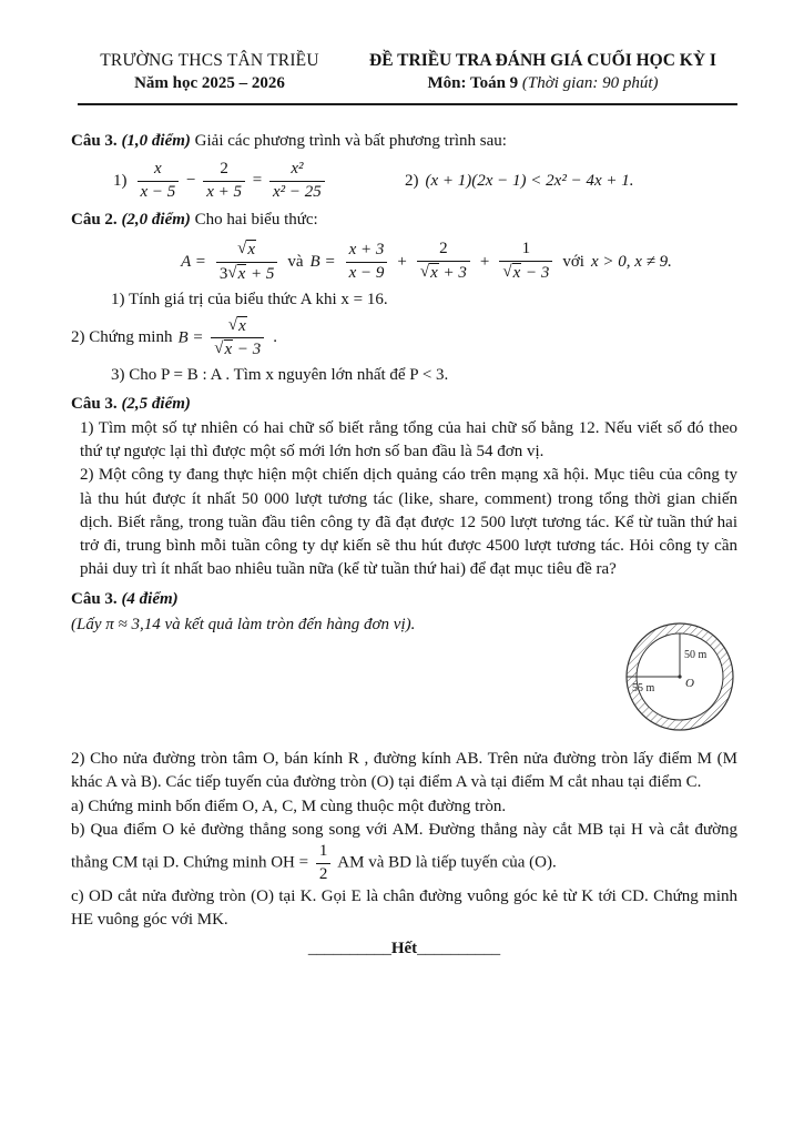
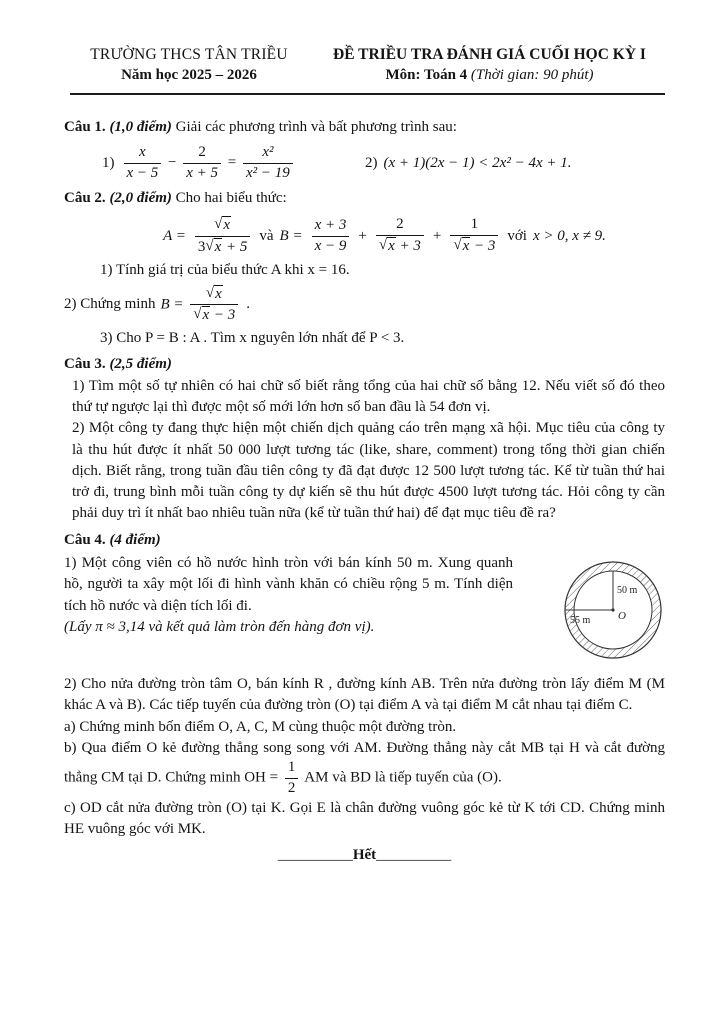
  TRƯỜNG THCS TÂN TRIỀU
  Năm học 2025 – 2026
  ĐỀ TRIỀU TRA ĐÁNH GIÁ CUỐI HỌC KỲ I
- Môn: Toán 9 (Thời gian: 90 phút)
+ Môn: Toán 4 (Thời gian: 90 phút)
- Câu 3. (1,0 điểm) Giải các phương trình và bất phương trình sau:
+ Câu 1. (1,0 điểm) Giải các phương trình và bất phương trình sau:
  1)
  x
  x − 5
  −
  2
  x + 5
  =
  x²
- x² − 25
+ x² − 19
  2)
  (x + 1)(2x − 1) < 2x² − 4x + 1.
  Câu 2. (2,0 điểm) Cho hai biểu thức:
  A =
  √x
  3√x + 5
  và
  B =
  x + 3
  x − 9
  +
  2
  √x + 3
  +
  1
  √x − 3
  với
  x > 0, x ≠ 9.
  1) Tính giá trị của biểu thức A khi x = 16.
  2) Chứng minh
  B =
  √x
  √x − 3
  .
  3) Cho P = B : A . Tìm x nguyên lớn nhất để P < 3.
  Câu 3. (2,5 điểm)
  1) Tìm một số tự nhiên có hai chữ số biết rằng tổng của hai chữ số bằng 12. Nếu viết số đó theo thứ tự ngược lại thì được một số mới lớn hơn số ban đầu là 54 đơn vị.
  2) Một công ty đang thực hiện một chiến dịch quảng cáo trên mạng xã hội. Mục tiêu của công ty là thu hút được ít nhất 50 000 lượt tương tác (like, share, comment) trong tổng thời gian chiến dịch. Biết rằng, trong tuần đầu tiên công ty đã đạt được 12 500 lượt tương tác. Kể từ tuần thứ hai trở đi, trung bình mỗi tuần công ty dự kiến sẽ thu hút được 4500 lượt tương tác. Hỏi công ty cần phải duy trì ít nhất bao nhiêu tuần nữa (kể từ tuần thứ hai) để đạt mục tiêu đề ra?
- Câu 3. (4 điểm)
+ Câu 4. (4 điểm)
+ 1) Một công viên có hồ nước hình tròn với bán kính 50 m. Xung quanh hồ, người ta xây một lối đi hình vành khăn có chiều rộng 5 m. Tính diện tích hồ nước và diện tích lối đi.
  (Lấy π ≈ 3,14 và kết quả làm tròn đến hàng đơn vị).
  50 m
  55 m
  O
  2) Cho nửa đường tròn tâm O, bán kính R , đường kính AB. Trên nửa đường tròn lấy điểm M (M khác A và B). Các tiếp tuyến của đường tròn (O) tại điểm A và tại điểm M cắt nhau tại điểm C.
  a) Chứng minh bốn điểm O, A, C, M cùng thuộc một đường tròn.
  b) Qua điểm O kẻ đường thẳng song song với AM. Đường thẳng này cắt MB tại H và cắt đường thẳng CM tại D. Chứng minh OH =
  1
  2
  AM và BD là tiếp tuyến của (O).
  c) OD cắt nửa đường tròn (O) tại K. Gọi E là chân đường vuông góc kẻ từ K tới CD. Chứng minh HE vuông góc với MK.
  __________Hết__________
